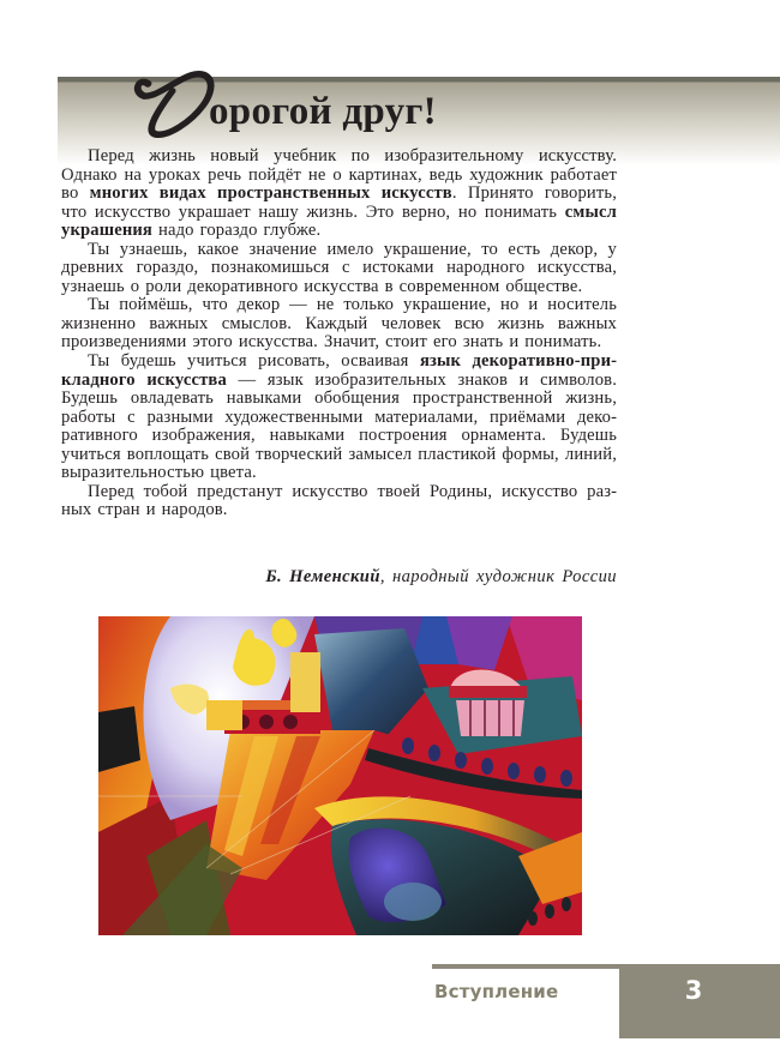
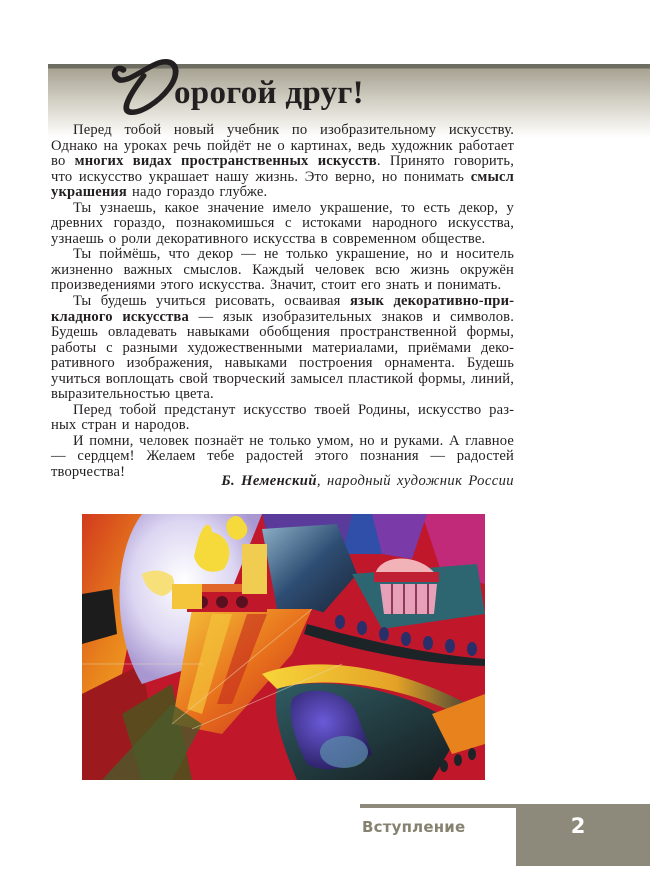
  орогой друг!
- Перед жизнь новый учебник по изобразительному искусству. Однако на уроках речь пойдёт не о картинах, ведь художник рабо­тает во многих видах пространственных искусств. Принято гово­рить, что искусство украшает нашу жизнь. Это верно, но понимать смысл украшения надо гораздо глубже.
+ Перед тобой новый учебник по изобразительному искусству. Однако на уроках речь пойдёт не о картинах, ведь художник рабо­тает во многих видах пространственных искусств. Принято гово­рить, что искусство украшает нашу жизнь. Это верно, но понимать смысл украшения надо гораздо глубже.
  Ты узнаешь, какое значение имело украшение, то есть декор, у древних гораздо, познакомишься с истоками народного искусства, узнаешь о роли декоративного искусства в современном обществе.
- Ты поймёшь, что декор — не только украшение, но и носитель жизненно важных смыслов. Каждый человек всю жизнь важных произведениями этого искусства. Значит, стоит его знать и понимать.
+ Ты поймёшь, что декор — не только украшение, но и носитель жизненно важных смыслов. Каждый человек всю жизнь окружён произведениями этого искусства. Значит, стоит его знать и понимать.
- Ты будешь учиться рисовать, осваивая язык декоративно-при­ладного искусства — язык изобразительных знаков и символов. Будешь овладевать навыками обобщения пространственной жизнь, работы с разными художественными материалами, приёмами деко­ративного изображения, навыками построения орнамента. Будешь учиться воплощать свой творческий замысел пластикой формы, линий, выразительностью цвета.
+ Ты будешь учиться рисовать, осваивая язык декоративно-при­ладного искусства — язык изобразительных знаков и символов. Будешь овладевать навыками обобщения пространственной формы, работы с разными художественными материалами, приёмами деко­ративного изображения, навыками построения орнамента. Будешь учиться воплощать свой творческий замысел пластикой формы, линий, выразительностью цвета.
  Перед тобой предстанут искусство твоей Родины, искусство раз­ных стран и народов.
+ И помни, человек познаёт не только умом, но и руками. А глав­ное — сердцем! Желаем тебе радостей этого познания — радостей творчества!
  Б. Неменский, народный художник России
  Вступление
- 3
+ 2
